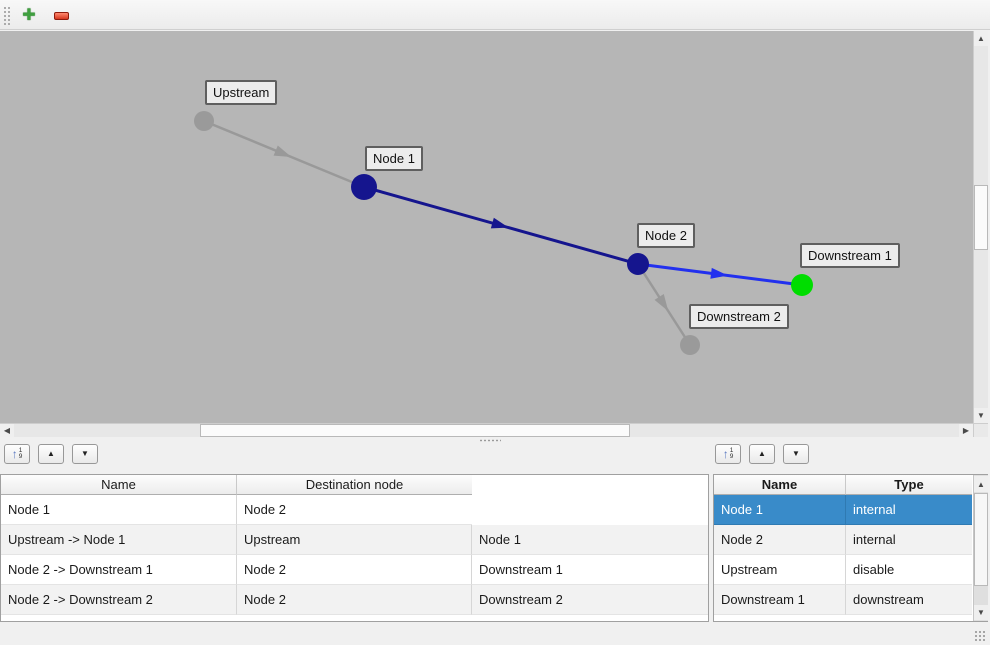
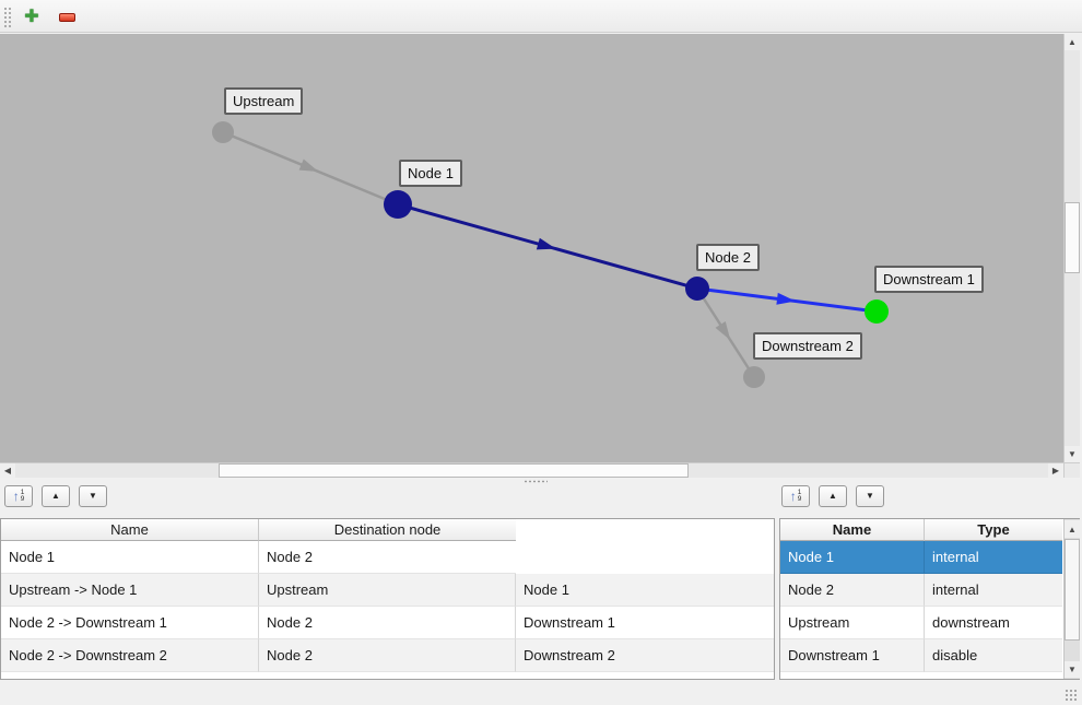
  ✚
  Upstream
  Node 1
  Node 2
  Downstream 1
  Downstream 2
  ▲
  ▼
  ◀
  ▶
  ↑
  ▲
  ▼
  ↑
  ▲
  ▼
  Name
  Destination node
  Node 1
  Node 2
  Upstream -> Node 1
  Upstream
  Node 1
  Node 2 -> Downstream 1
  Node 2
  Downstream 1
  Node 2 -> Downstream 2
  Node 2
  Downstream 2
  Name
  Type
  Node 1
  internal
  Node 2
  internal
  Upstream
- disable
+ downstream
  Downstream 1
- downstream
+ disable
  ▲
  ▼
